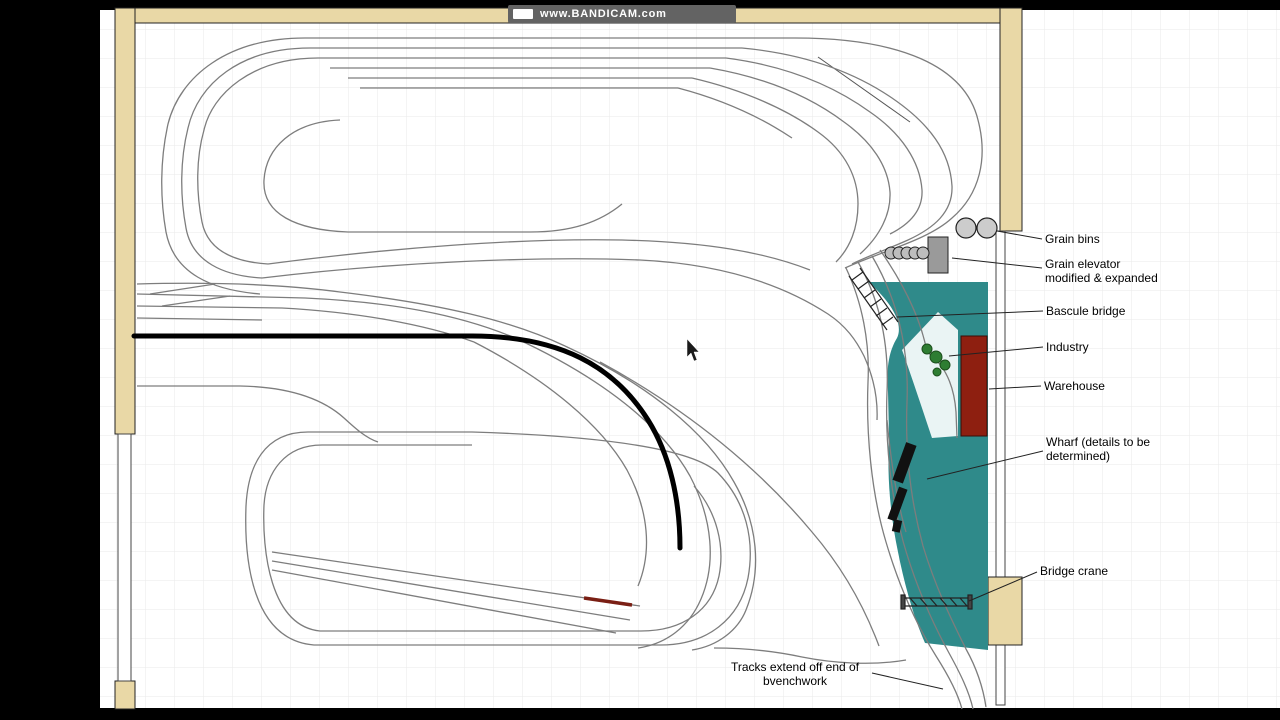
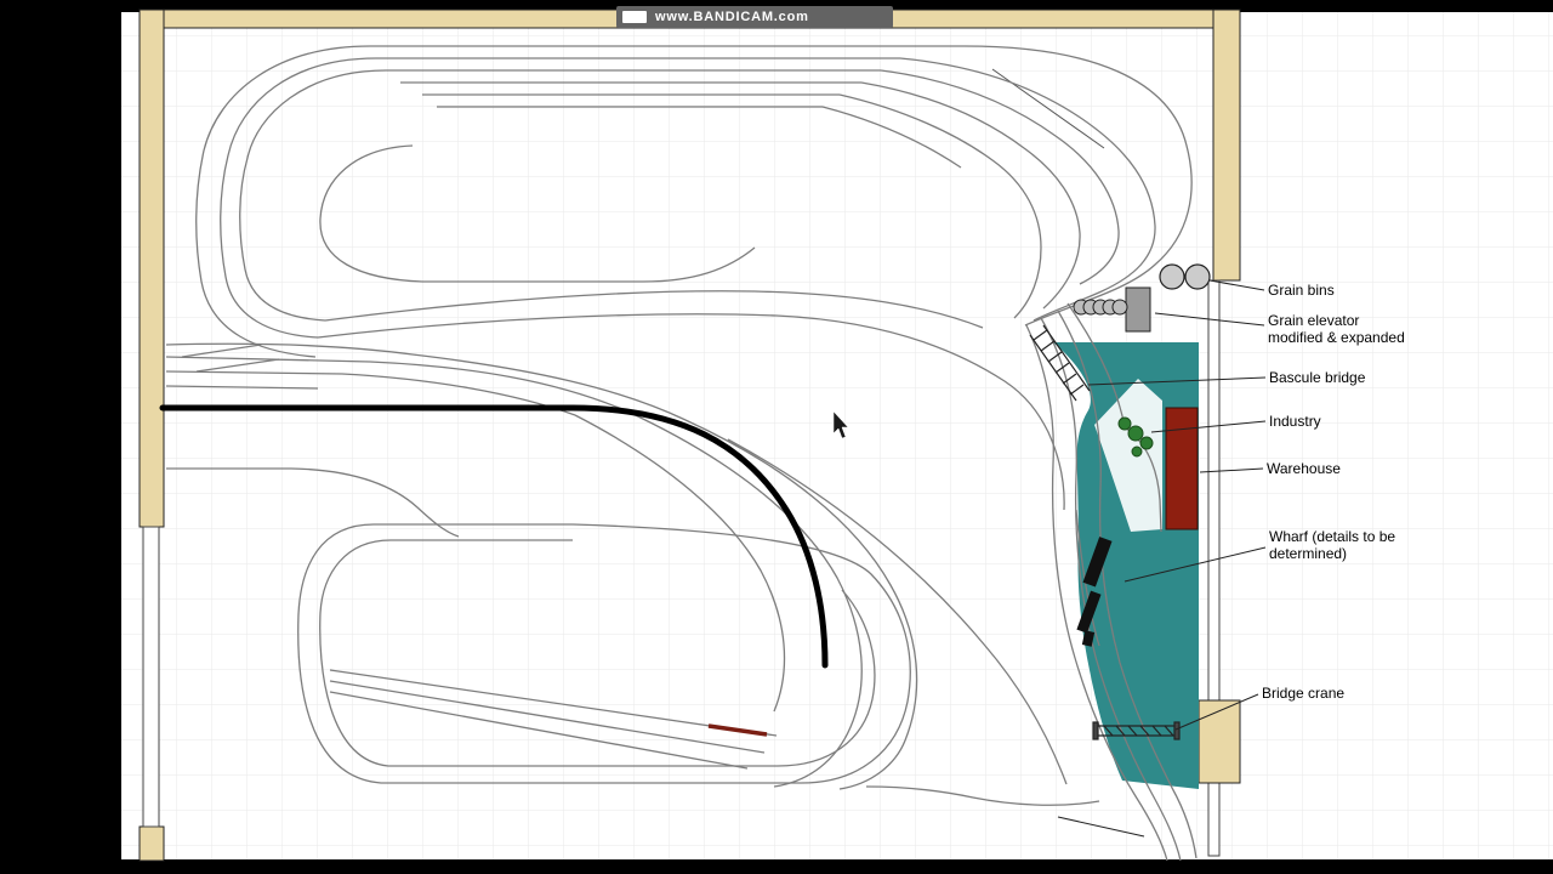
  www.BANDICAM.com
  Grain bins
  Grain elevator
  modified & expanded
  Bascule bridge
  Industry
  Warehouse
  Wharf (details to be
  determined)
  Bridge crane
- Tracks extend off end of
- bvenchwork
